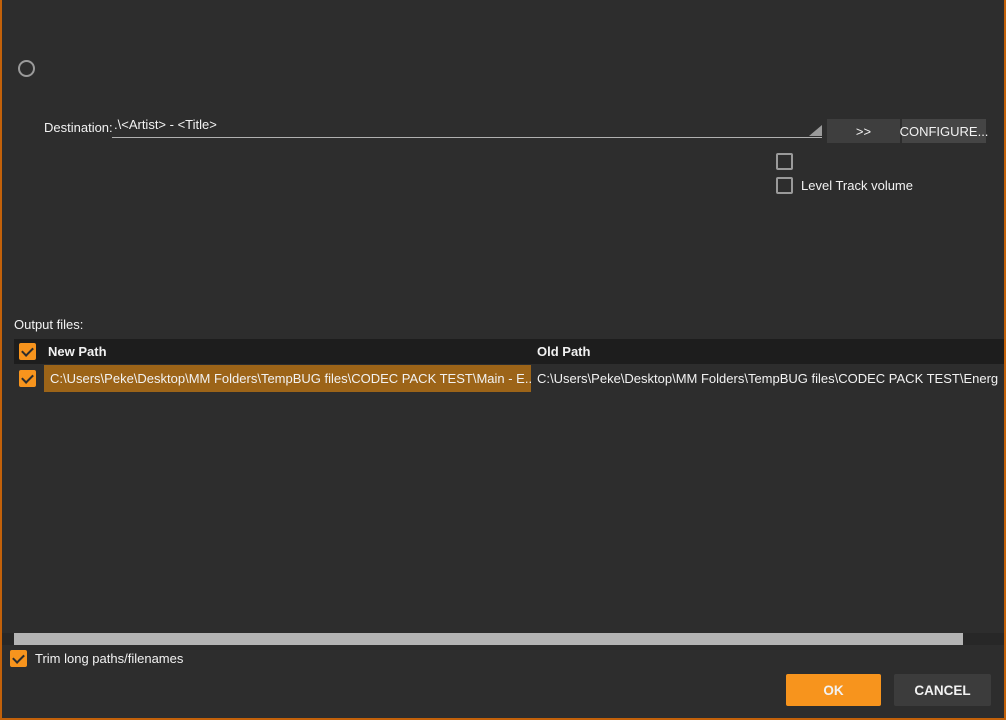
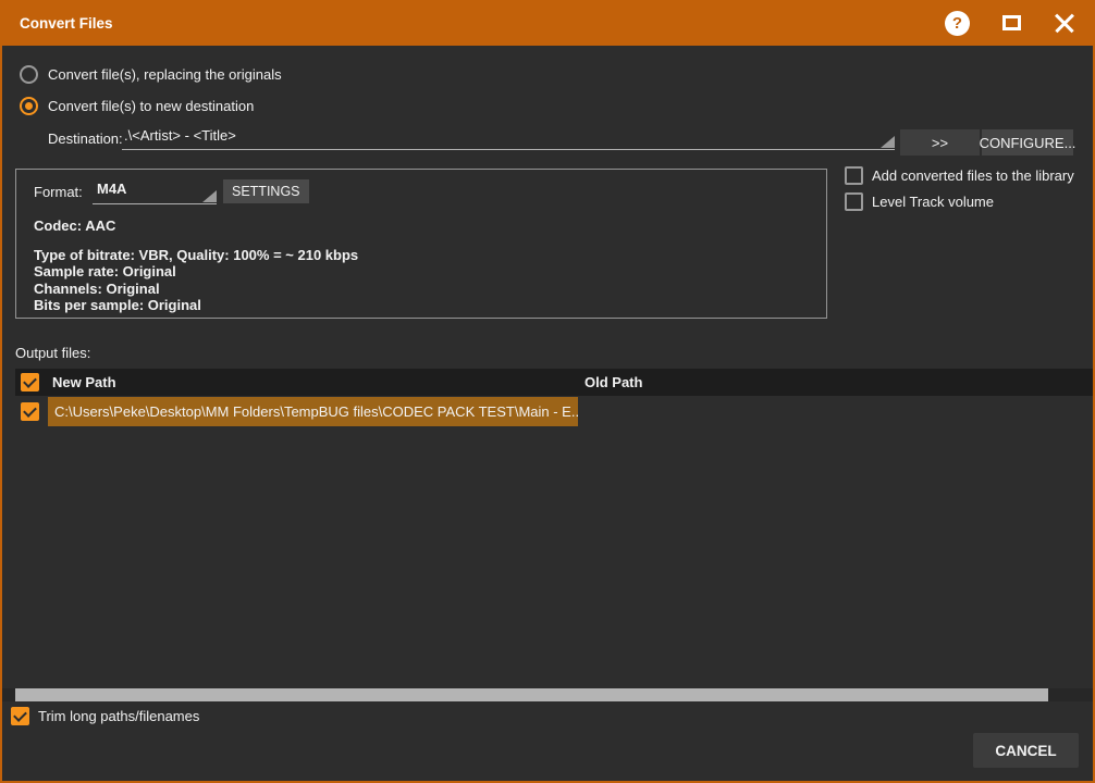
+ Convert Files
+ ?
+ Convert file(s), replacing the originals
+ Convert file(s) to new destination
  Destination:
  .\<Artist> - <Title>
  >>
  CONFIGURE...
+ Format:
+ M4A
+ SETTINGS
+ Codec: AAC
+ Type of bitrate: VBR, Quality: 100% = ~ 210 kbps
+ Sample rate: Original
+ Channels: Original
+ Bits per sample: Original
+ Add converted files to the library
  Level Track volume
  Output files:
  New Path
  Old Path
  C:\Users\Peke\Desktop\MM Folders\TempBUG files\CODEC PACK TEST\Main - E..
- C:\Users\Peke\Desktop\MM Folders\TempBUG files\CODEC PACK TEST\Energ
  Trim long paths/filenames
- OK
  CANCEL
